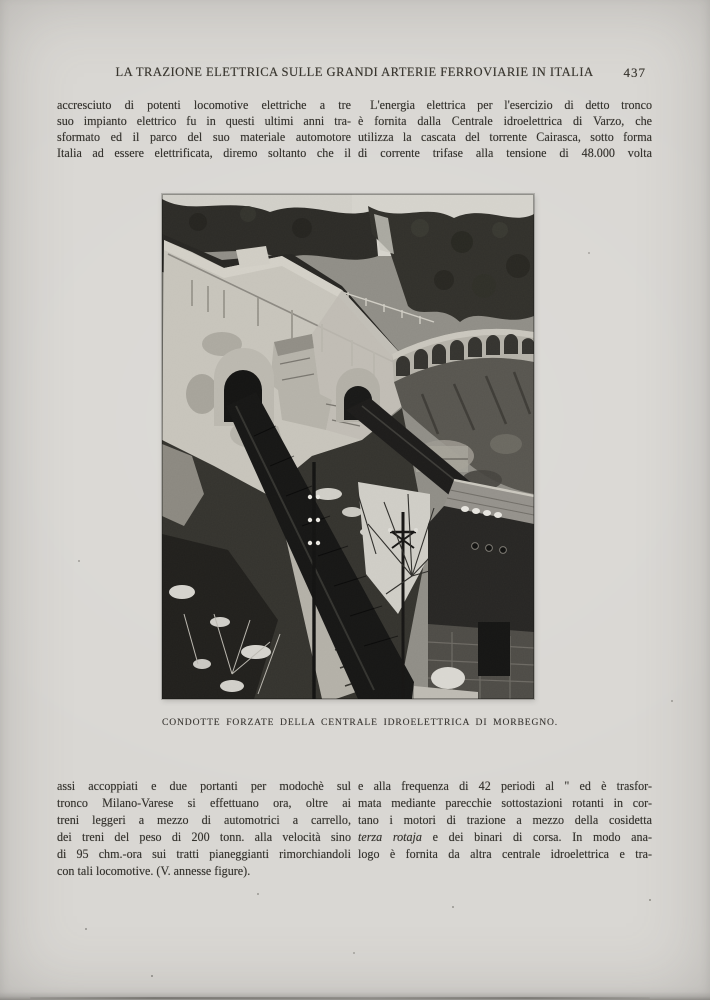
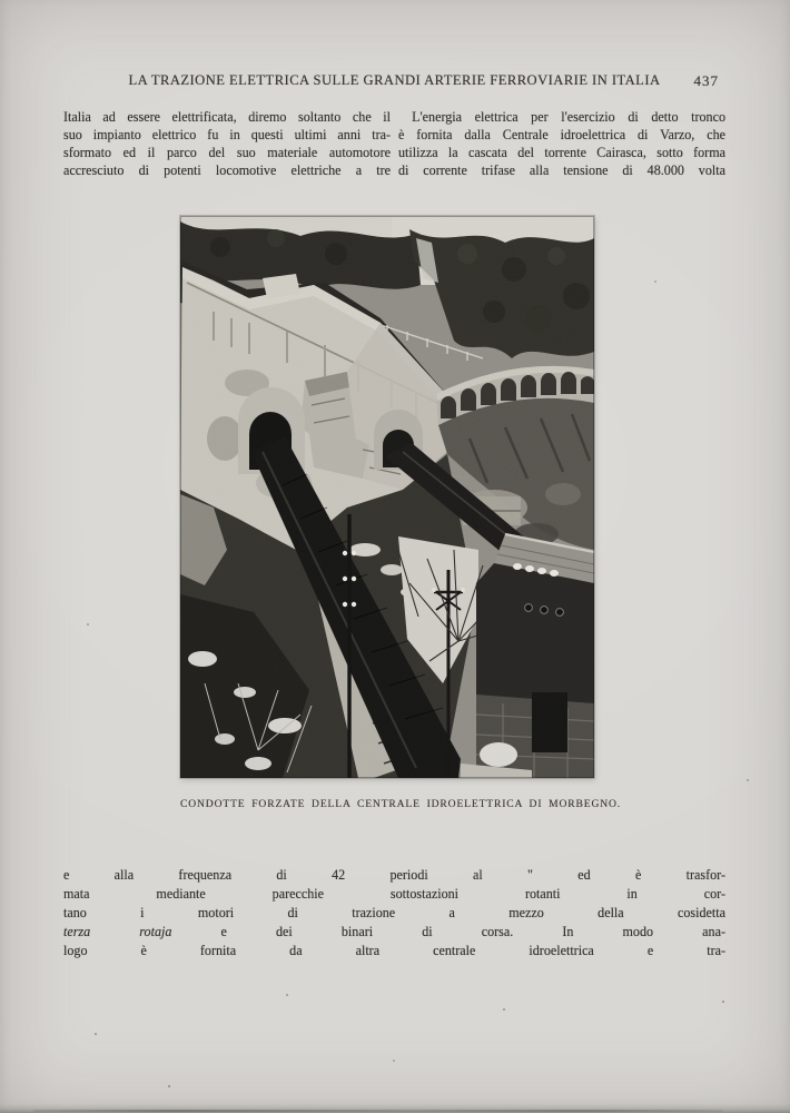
  LA TRAZIONE ELETTRICA SULLE GRANDI ARTERIE FERROVIARIE IN ITALIA
  437
- accresciuto di potenti locomotive elettriche a tre
+ Italia ad essere elettrificata, diremo soltanto che il
  suo impianto elettrico fu in questi ultimi anni tra-
  sformato ed il parco del suo materiale automotore
- Italia ad essere elettrificata, diremo soltanto che il
+ accresciuto di potenti locomotive elettriche a tre
  L'energia elettrica per l'esercizio di detto tronco
  è fornita dalla Centrale idroelettrica di Varzo, che
  utilizza la cascata del torrente Cairasca, sotto forma
  di corrente trifase alla tensione di 48.000 volta
  CONDOTTE FORZATE DELLA CENTRALE IDROELETTRICA DI MORBE
- assi accoppiati e due portanti per modochè sul
- tronco Milano-Varese si effettuano ora, oltre ai
- treni leggeri a mezzo di automotrici a carrello,
- dei treni del peso di 200 tonn. alla velocità sino
- di 95 chm.-ora sui tratti pianeggianti rimorchiandoli
- con tali locomotive. (V. annesse figure).
  e alla frequenza di 42 periodi al " ed è trasfor-
  mata mediante parecchie sottostazioni rotanti in cor-
  tano i motori di trazione a mezzo della cosidetta
  terza rotaja e dei binari di corsa. In modo ana-
  logo è fornita da altra centrale idroelettrica e tra-
